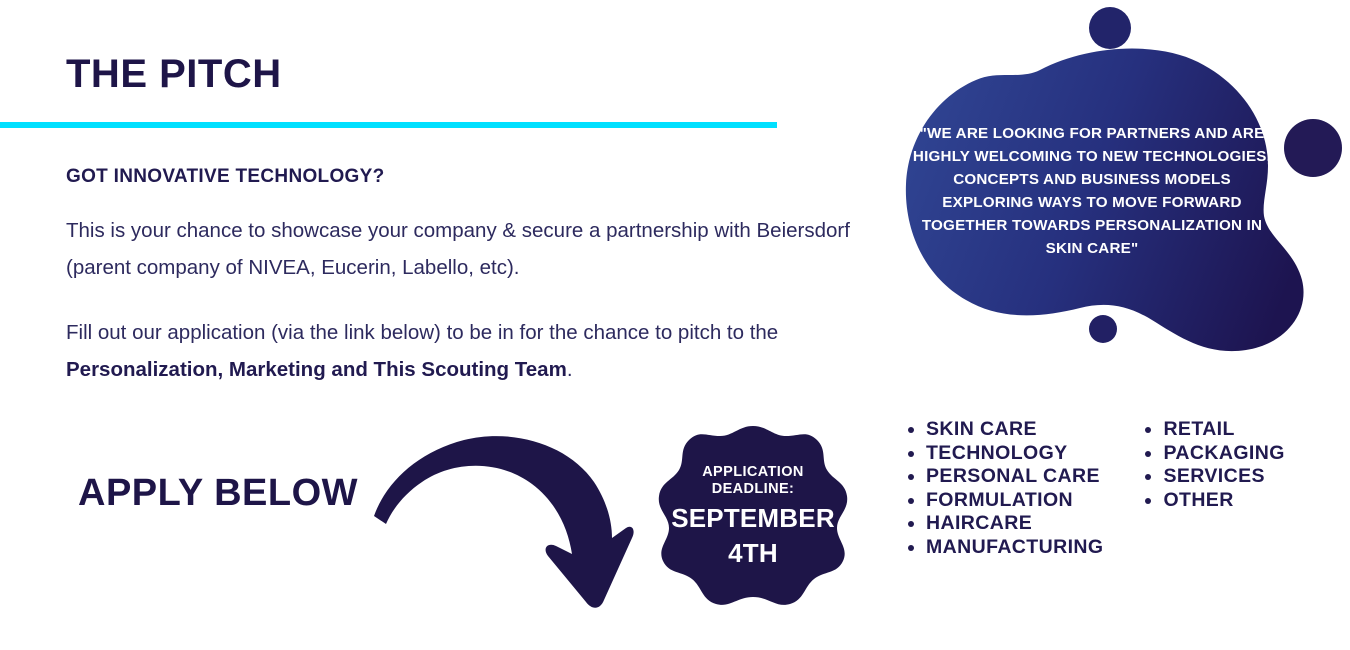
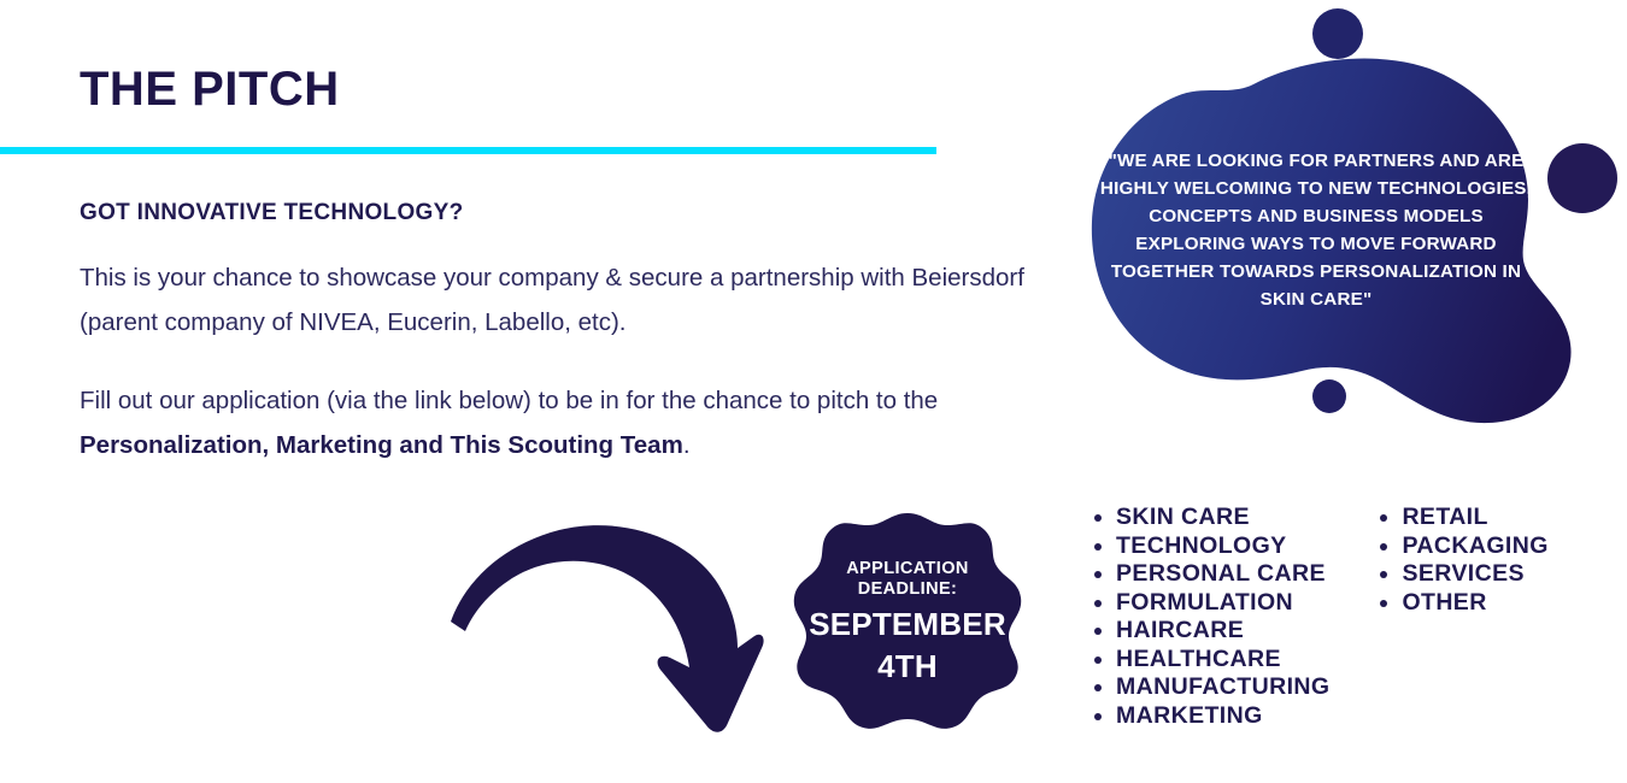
  THE PITCH
  GOT INNOVATIVE TECHNOLOGY?
  This is your chance to showcase your company & secure a partnership with Beiersdorf (parent company of NIVEA, Eucerin, Labello, etc).
  Fill out our application (via the link below) to be in for the chance to pitch to the Personalization, Marketing and This Scouting Team.
- APPLY BELOW
  APPLICATION
  DEADLINE:
  SEPTEMBER
  4TH
  "WE ARE LOOKING FOR PARTNERS AND ARE HIGHLY WELCOMING TO NEW TECHNOLOGIES, CONCEPTS AND BUSINESS MODELS EXPLORING WAYS TO MOVE FORWARD TOGETHER TOWARDS PERSONALIZATION IN SKIN CARE"
  SKIN CARE
  TECHNOLOGY
  PERSONAL CARE
  FORMULATION
  HAIRCARE
+ HEALTHCARE
  MANUFACTURING
+ MARKETING
  RETAIL
  PACKAGING
  SERVICES
  OTHER
